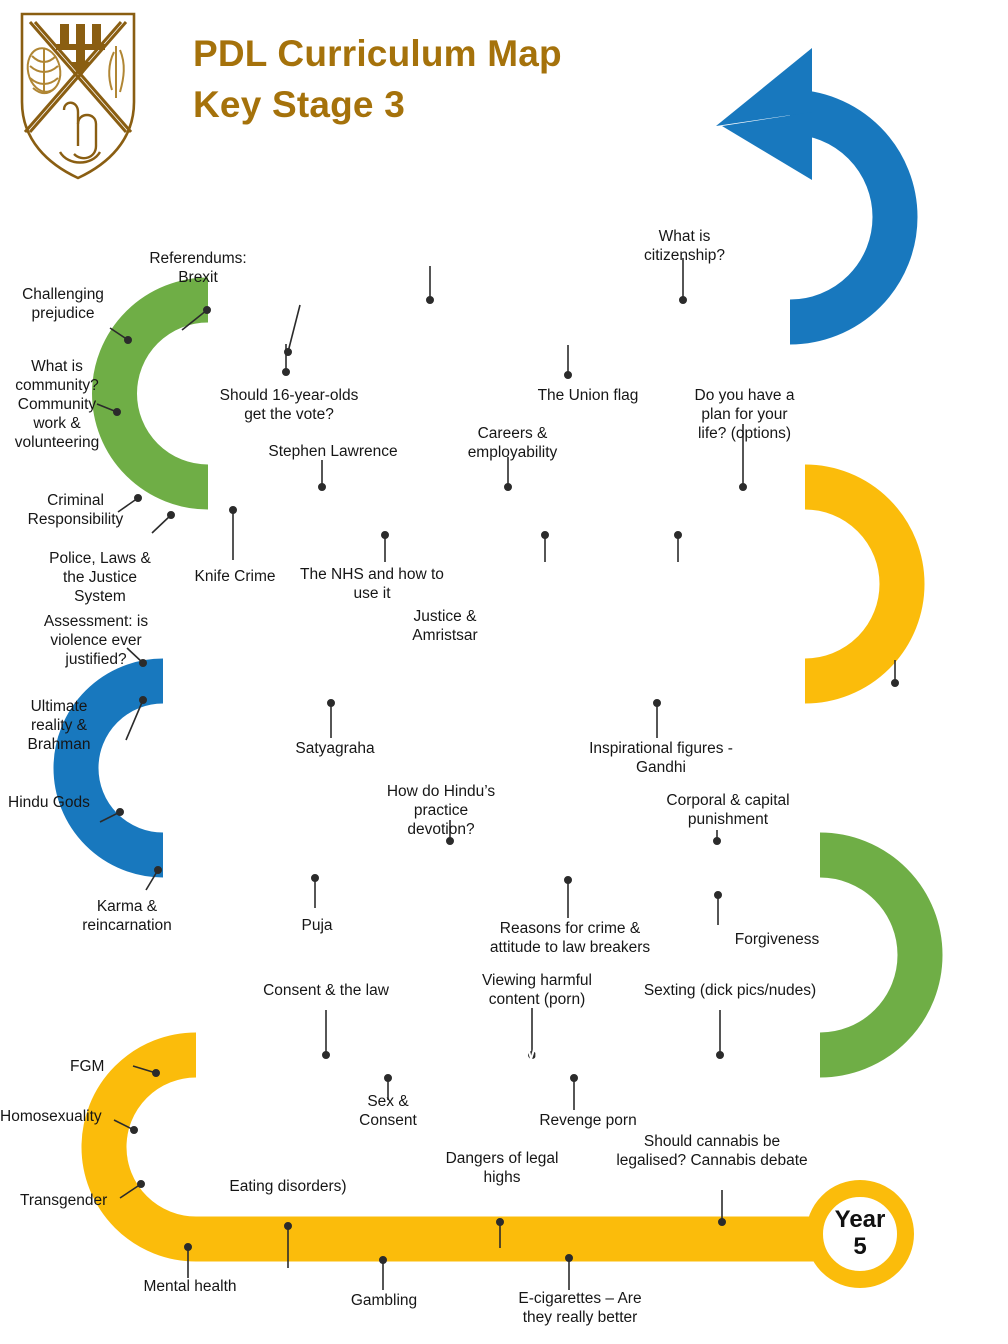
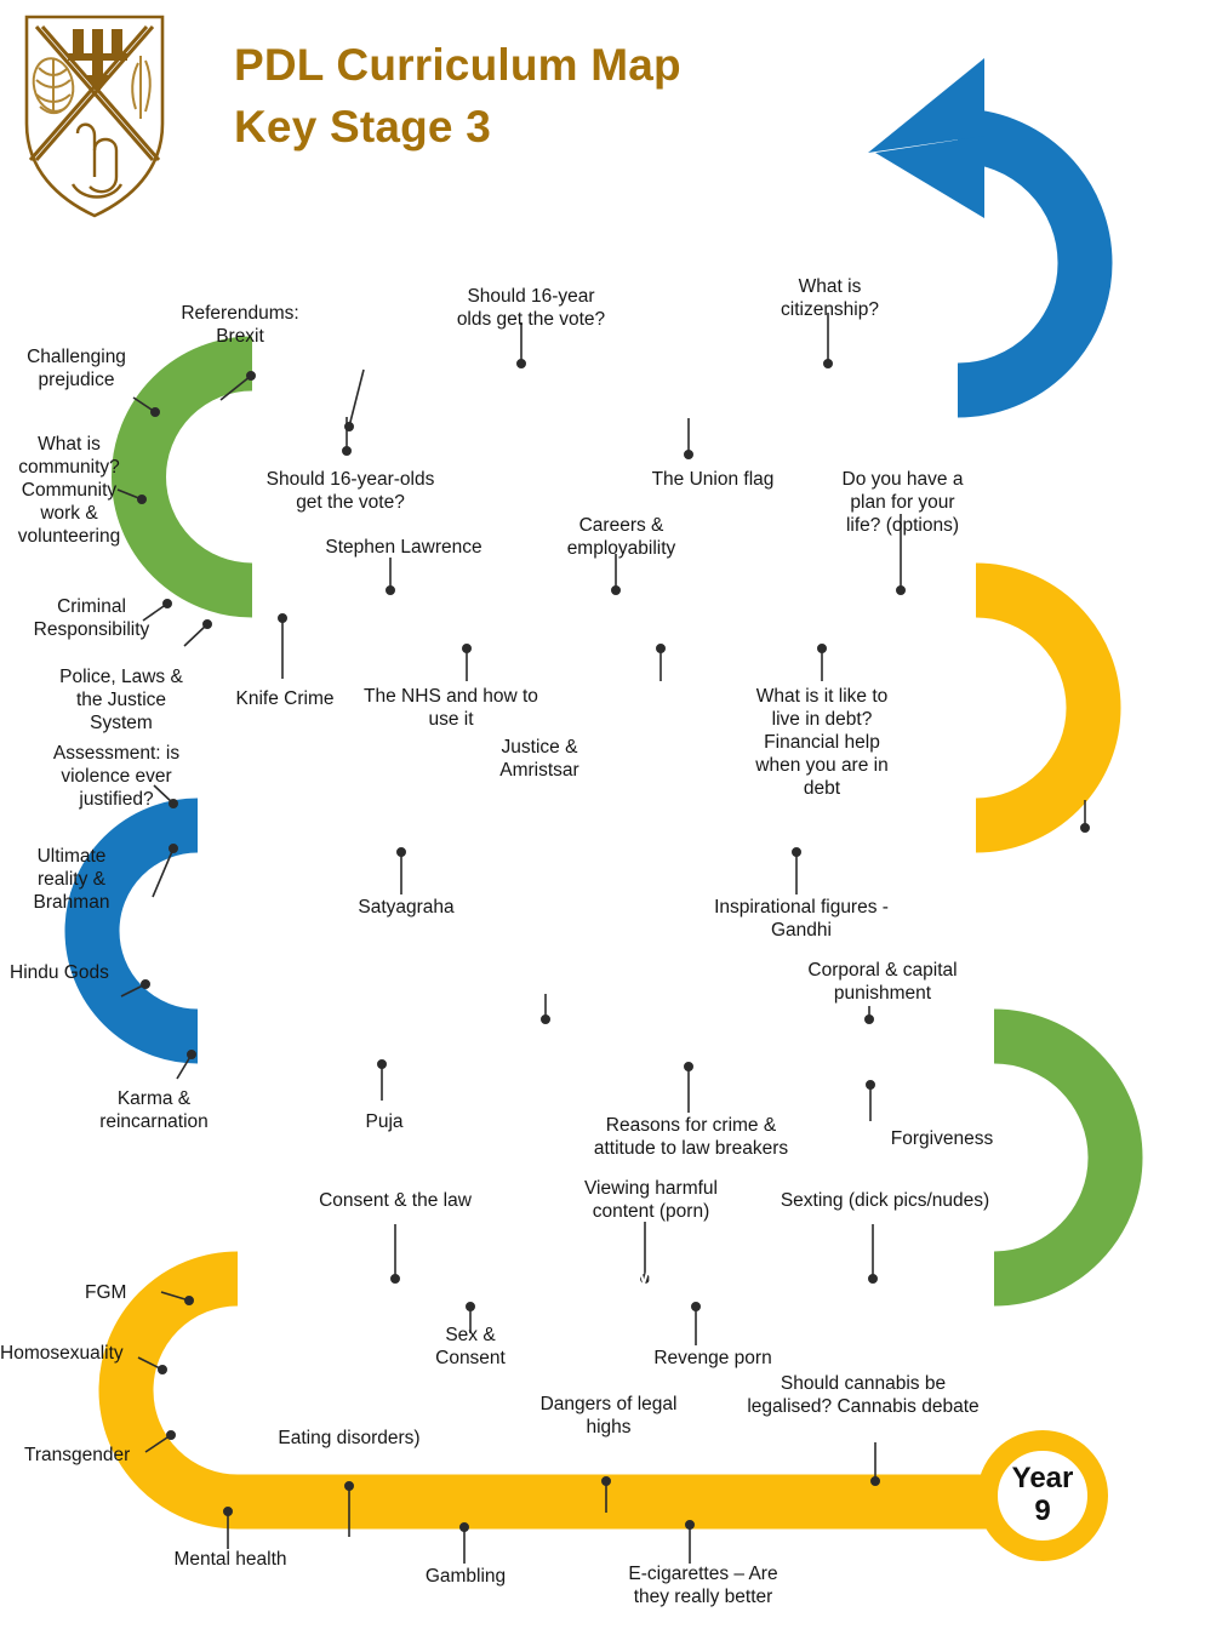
  PDL Curriculum Map
  Key Stage 3
  SUMMER TERM
  Challenging
  prejudice
  What is
  community?
  Community
  work &
  volunteering
  Referendums:
  Brexit
+ Should 16-year
+ olds get the vote?
  What is
  citizenship?
  Should 16-year-olds
  get the vote?
  Stephen Lawrence
  Careers &
  employability
  The Union flag
  Do you have a
  plan for your
  life? (options)
  Criminal
  Responsibility
  Police, Laws &
  the Justice
  System
  Assessment: is
  violence ever
  justified?
  Knife Crime
  The NHS and how to
  use it
  Justice &
  Amristsar
+ What is it like to
+ live in debt?
+ Financial help
+ when you are in
+ debt
  Ultimate
  reality &
  Brahman
  Hindu Gods
  Karma &
  reincarnation
  Satyagraha
  Inspirational figures -
  Gandhi
- How do Hindu’s
- practice
- devotion?
  Corporal & capital
  punishment
  Puja
  Reasons for crime &
  attitude to law breakers
  Forgiveness
  Consent & the law
  Viewing harmful
  content (porn)
  Sexting (dick pics/nudes)
  FGM
  Homosexuality
  Transgender
  Sex &
  Consent
  Revenge porn
  Should cannabis be
  legalised? Cannabis debate
  Dangers of legal
  highs
  Eating disorders)
  Mental health
  Gambling
  E-cigarettes – Are
  they really better
  Year
- 5
+ 9
